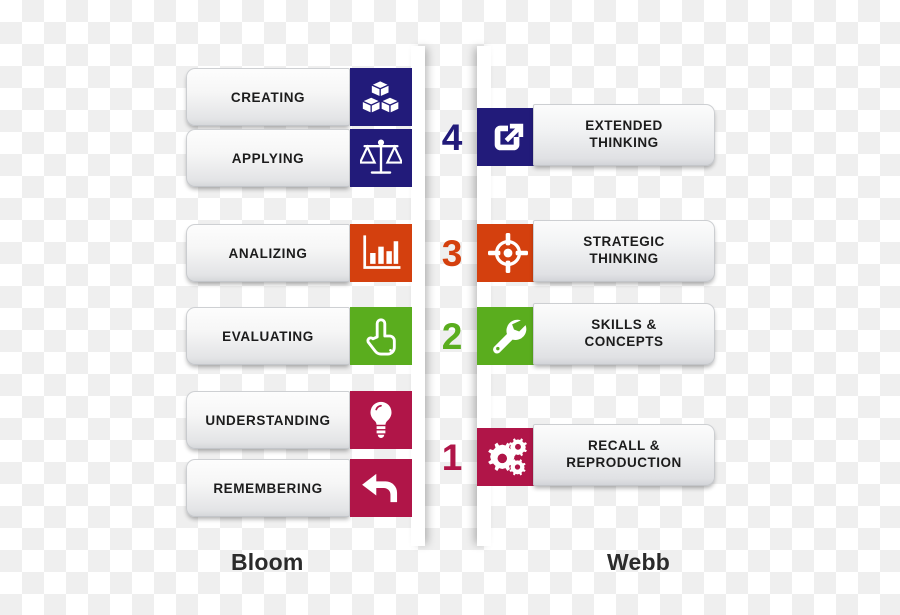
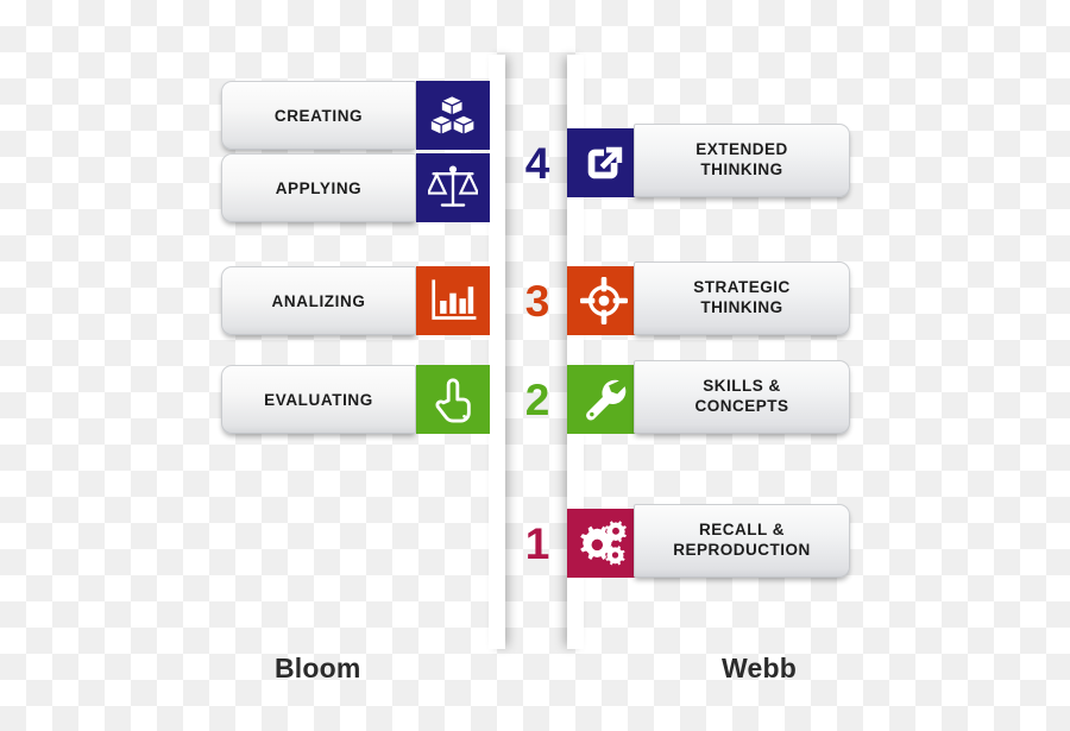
  CREATING
  APPLYING
  ANALIZING
  EVALUATING
- UNDERSTANDING
- REMEMBERING
  4
  EXTENDED
  THINKING
  3
  STRATEGIC
  THINKING
  2
  SKILLS &
  CONCEPTS
  1
  RECALL &
  REPRODUCTION
  Bloom
  Webb
